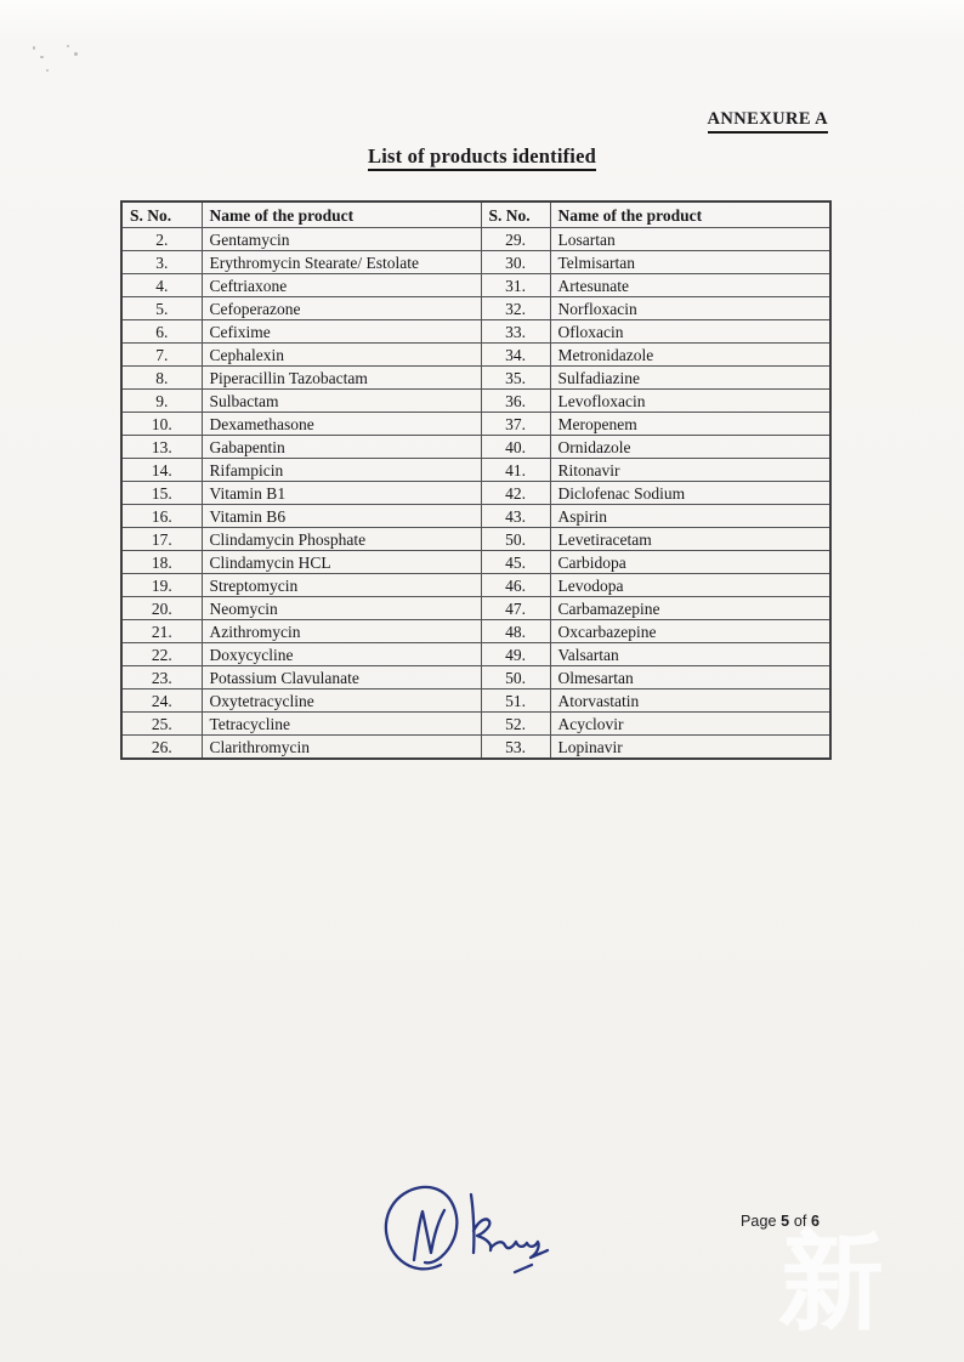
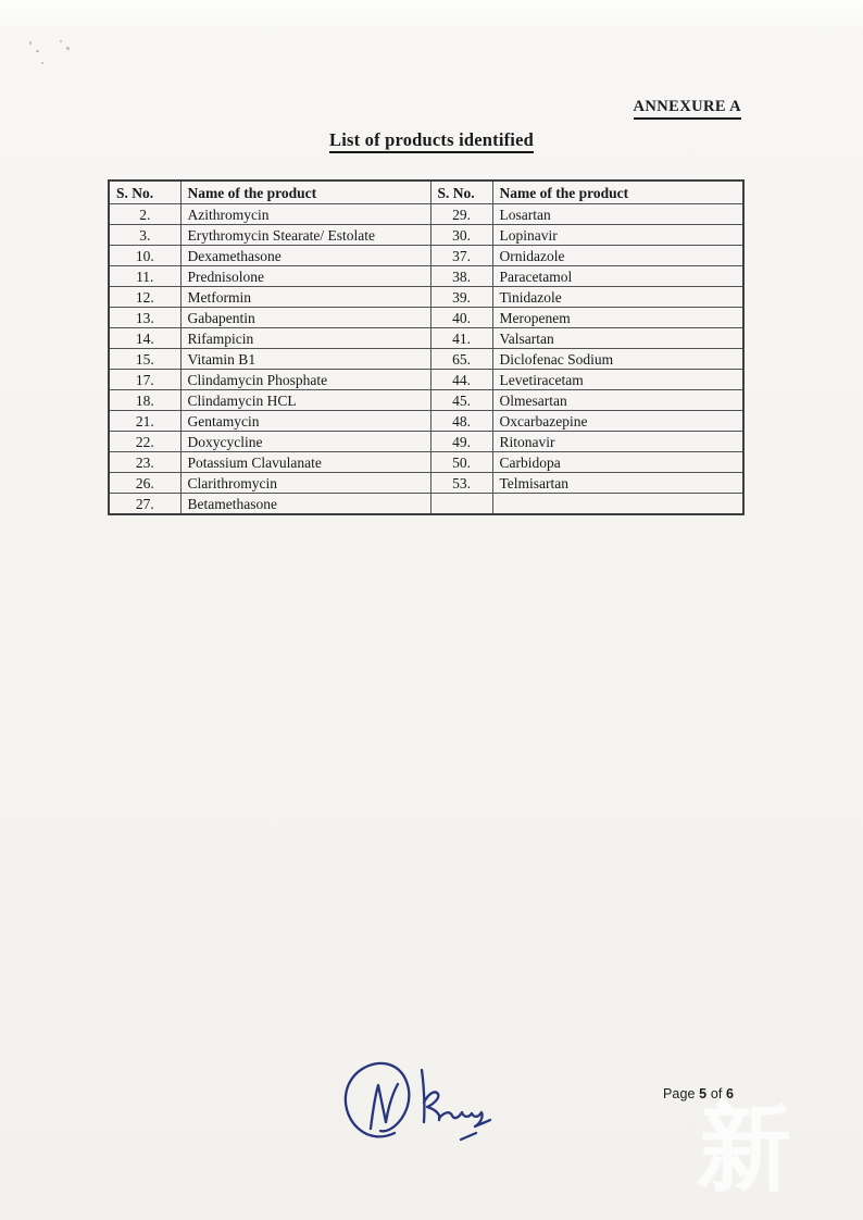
  ANNEXURE A
  List of products identified
  S. No.	Name of the product	S. No.	Name of the product
- 2.	Gentamycin	29.	Losartan
+ 2.	Azithromycin	29.	Losartan
- 3.	Erythromycin Stearate/ Estolate	30.	Telmisartan
+ 3.	Erythromycin Stearate/ Estolate	30.	Lopinavir
- 4.	Ceftriaxone	31.	Artesunate
- 5.	Cefoperazone	32.	Norfloxacin
- 6.	Cefixime	33.	Ofloxacin
- 7.	Cephalexin	34.	Metronidazole
- 8.	Piperacillin Tazobactam	35.	Sulfadiazine
- 9.	Sulbactam	36.	Levofloxacin
- 10.	Dexamethasone	37.	Meropenem
+ 10.	Dexamethasone	37.	Ornidazole
+ 11.	Prednisolone	38.	Paracetamol
+ 12.	Metformin	39.	Tinidazole
- 13.	Gabapentin	40.	Ornidazole
+ 13.	Gabapentin	40.	Meropenem
- 14.	Rifampicin	41.	Ritonavir
+ 14.	Rifampicin	41.	Valsartan
- 15.	Vitamin B1	42.	Diclofenac Sodium
+ 15.	Vitamin B1	65.	Diclofenac Sodium
- 16.	Vitamin B6	43.	Aspirin
- 17.	Clindamycin Phosphate	50.	Levetiracetam
+ 17.	Clindamycin Phosphate	44.	Levetiracetam
- 18.	Clindamycin HCL	45.	Carbidopa
+ 18.	Clindamycin HCL	45.	Olmesartan
- 19.	Streptomycin	46.	Levodopa
- 20.	Neomycin	47.	Carbamazepine
- 21.	Azithromycin	48.	Oxcarbazepine
+ 21.	Gentamycin	48.	Oxcarbazepine
- 22.	Doxycycline	49.	Valsartan
+ 22.	Doxycycline	49.	Ritonavir
- 23.	Potassium Clavulanate	50.	Olmesartan
+ 23.	Potassium Clavulanate	50.	Carbidopa
- 24.	Oxytetracycline	51.	Atorvastatin
- 25.	Tetracycline	52.	Acyclovir
- 26.	Clarithromycin	53.	Lopinavir
+ 26.	Clarithromycin	53.	Telmisartan
+ 27.	Betamethasone
  Page 5 of 6
  新
